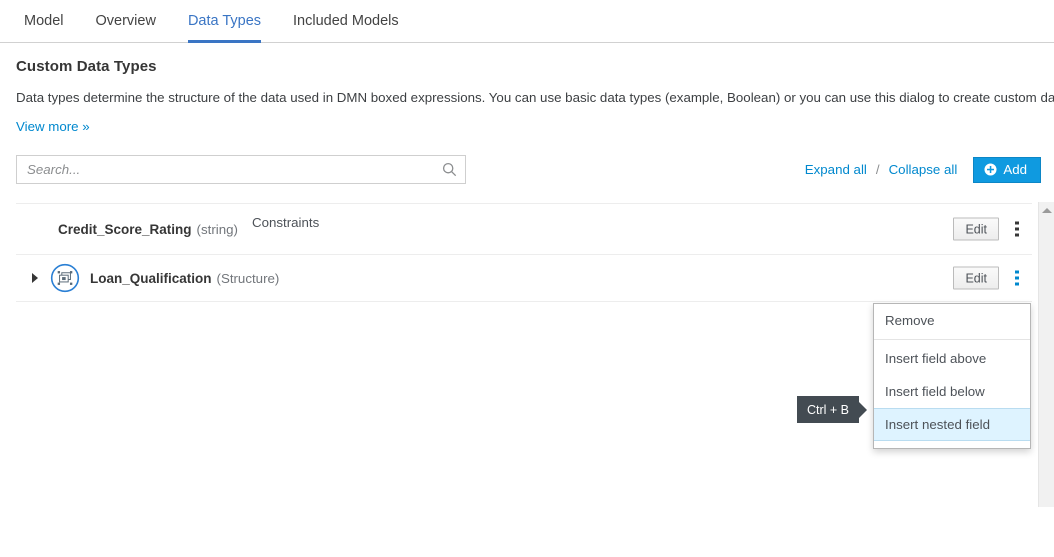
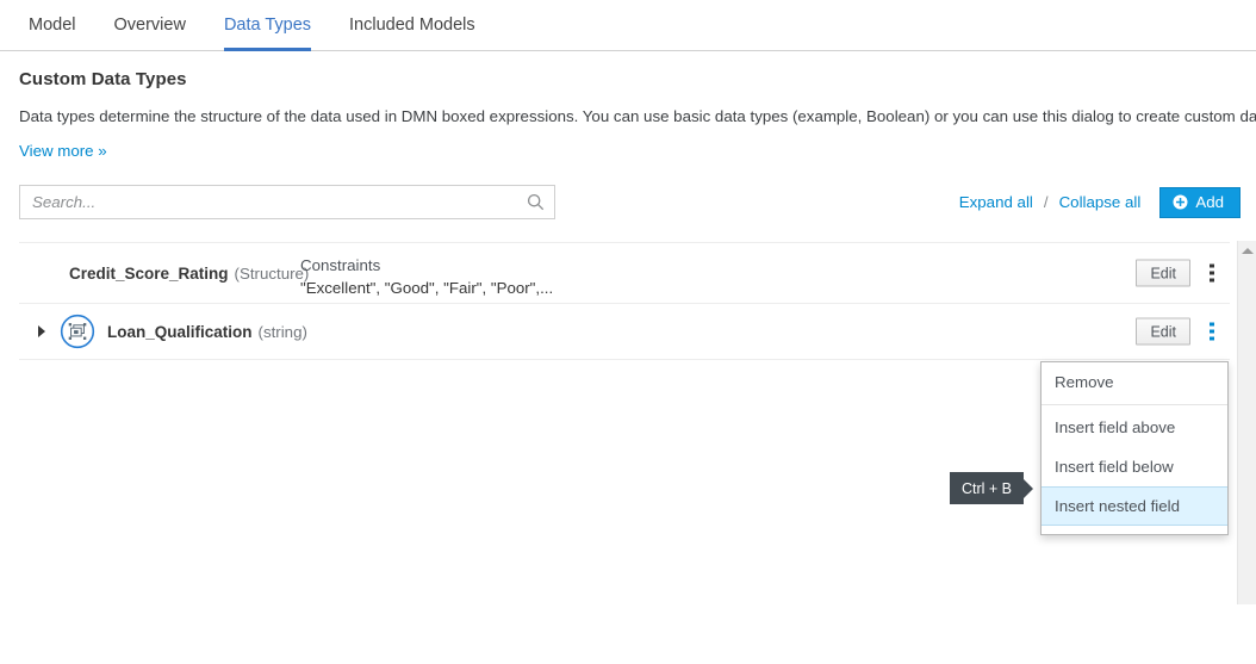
  Model
  Overview
  Data Types
  Included Models
  Custom Data Types
  Data types determine the structure of the data used in DMN boxed expressions. You can use basic data types (example, Boolean) or you can use this dialog to create custom da
  View more »
  Search...
  Expand all
  /
  Collapse all
  Add
  Credit_Score_Rating
- (string)
+ (Structure)
  Constraints
+ "Excellent", "Good", "Fair", "Poor",...
  Edit
  Loan_Qualification
- (Structure)
+ (string)
  Edit
  Remove
  Insert field above
  Insert field below
  Insert nested field
  Ctrl + B
